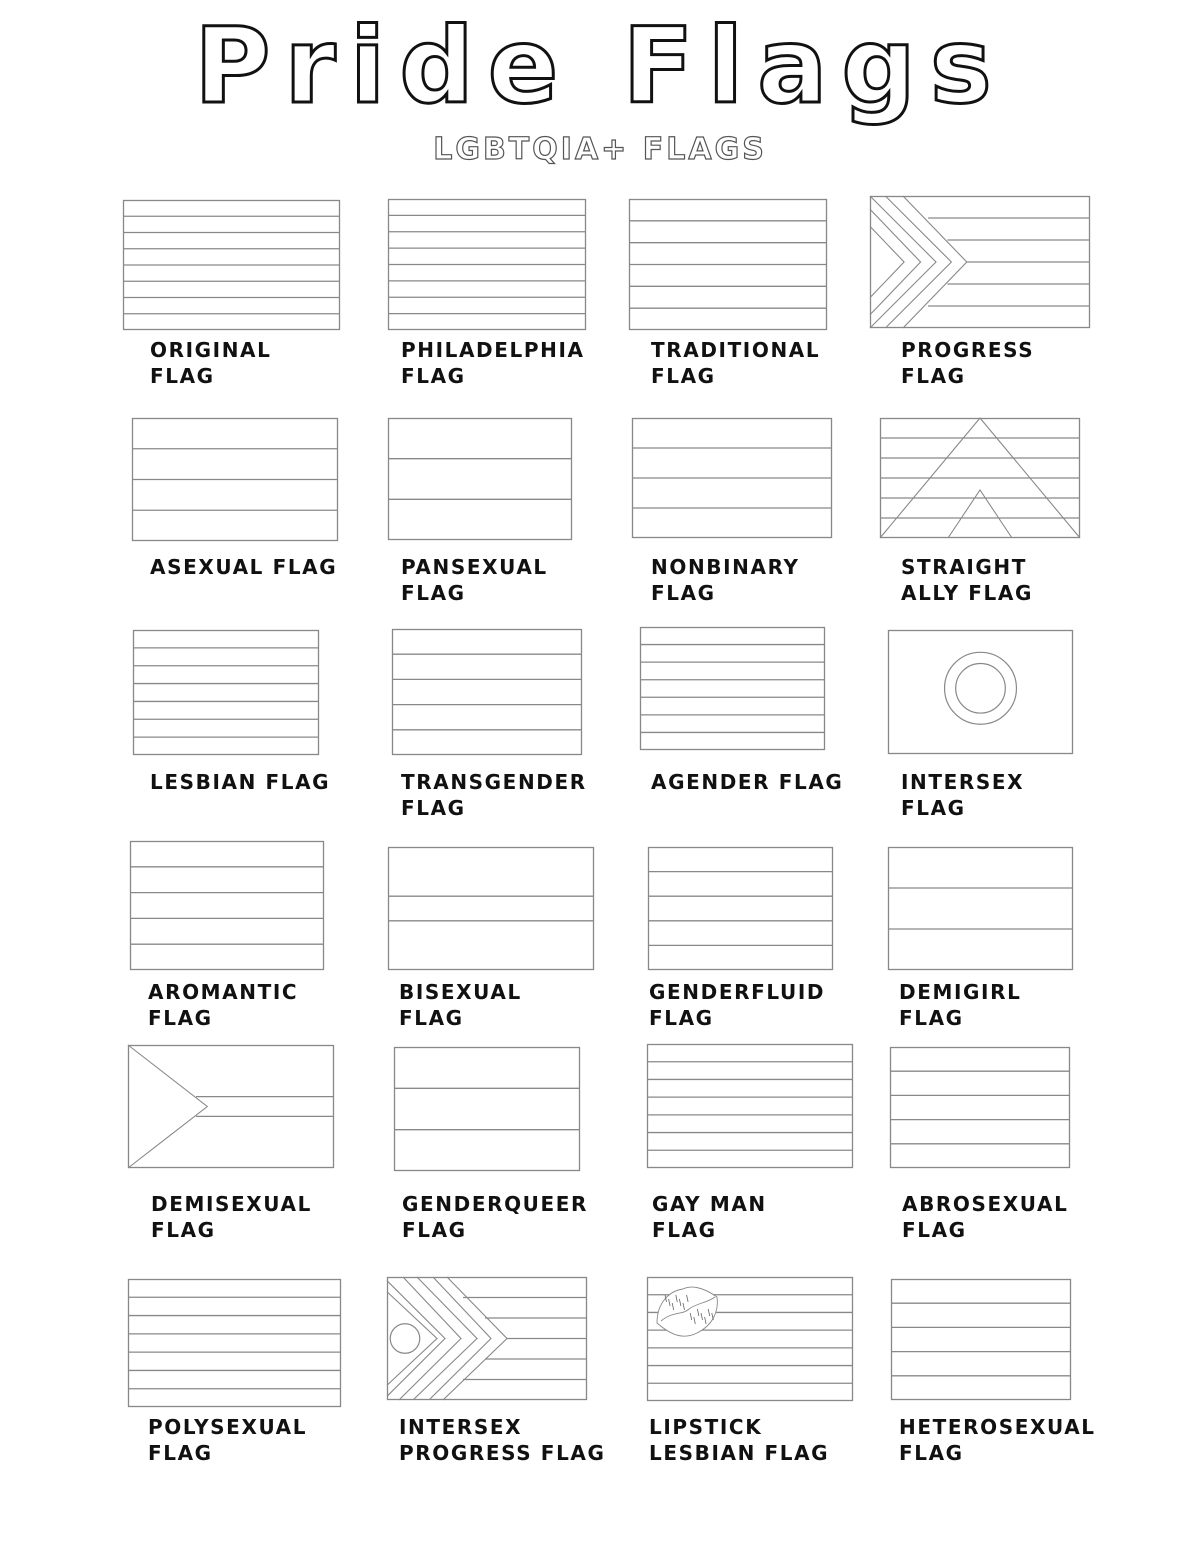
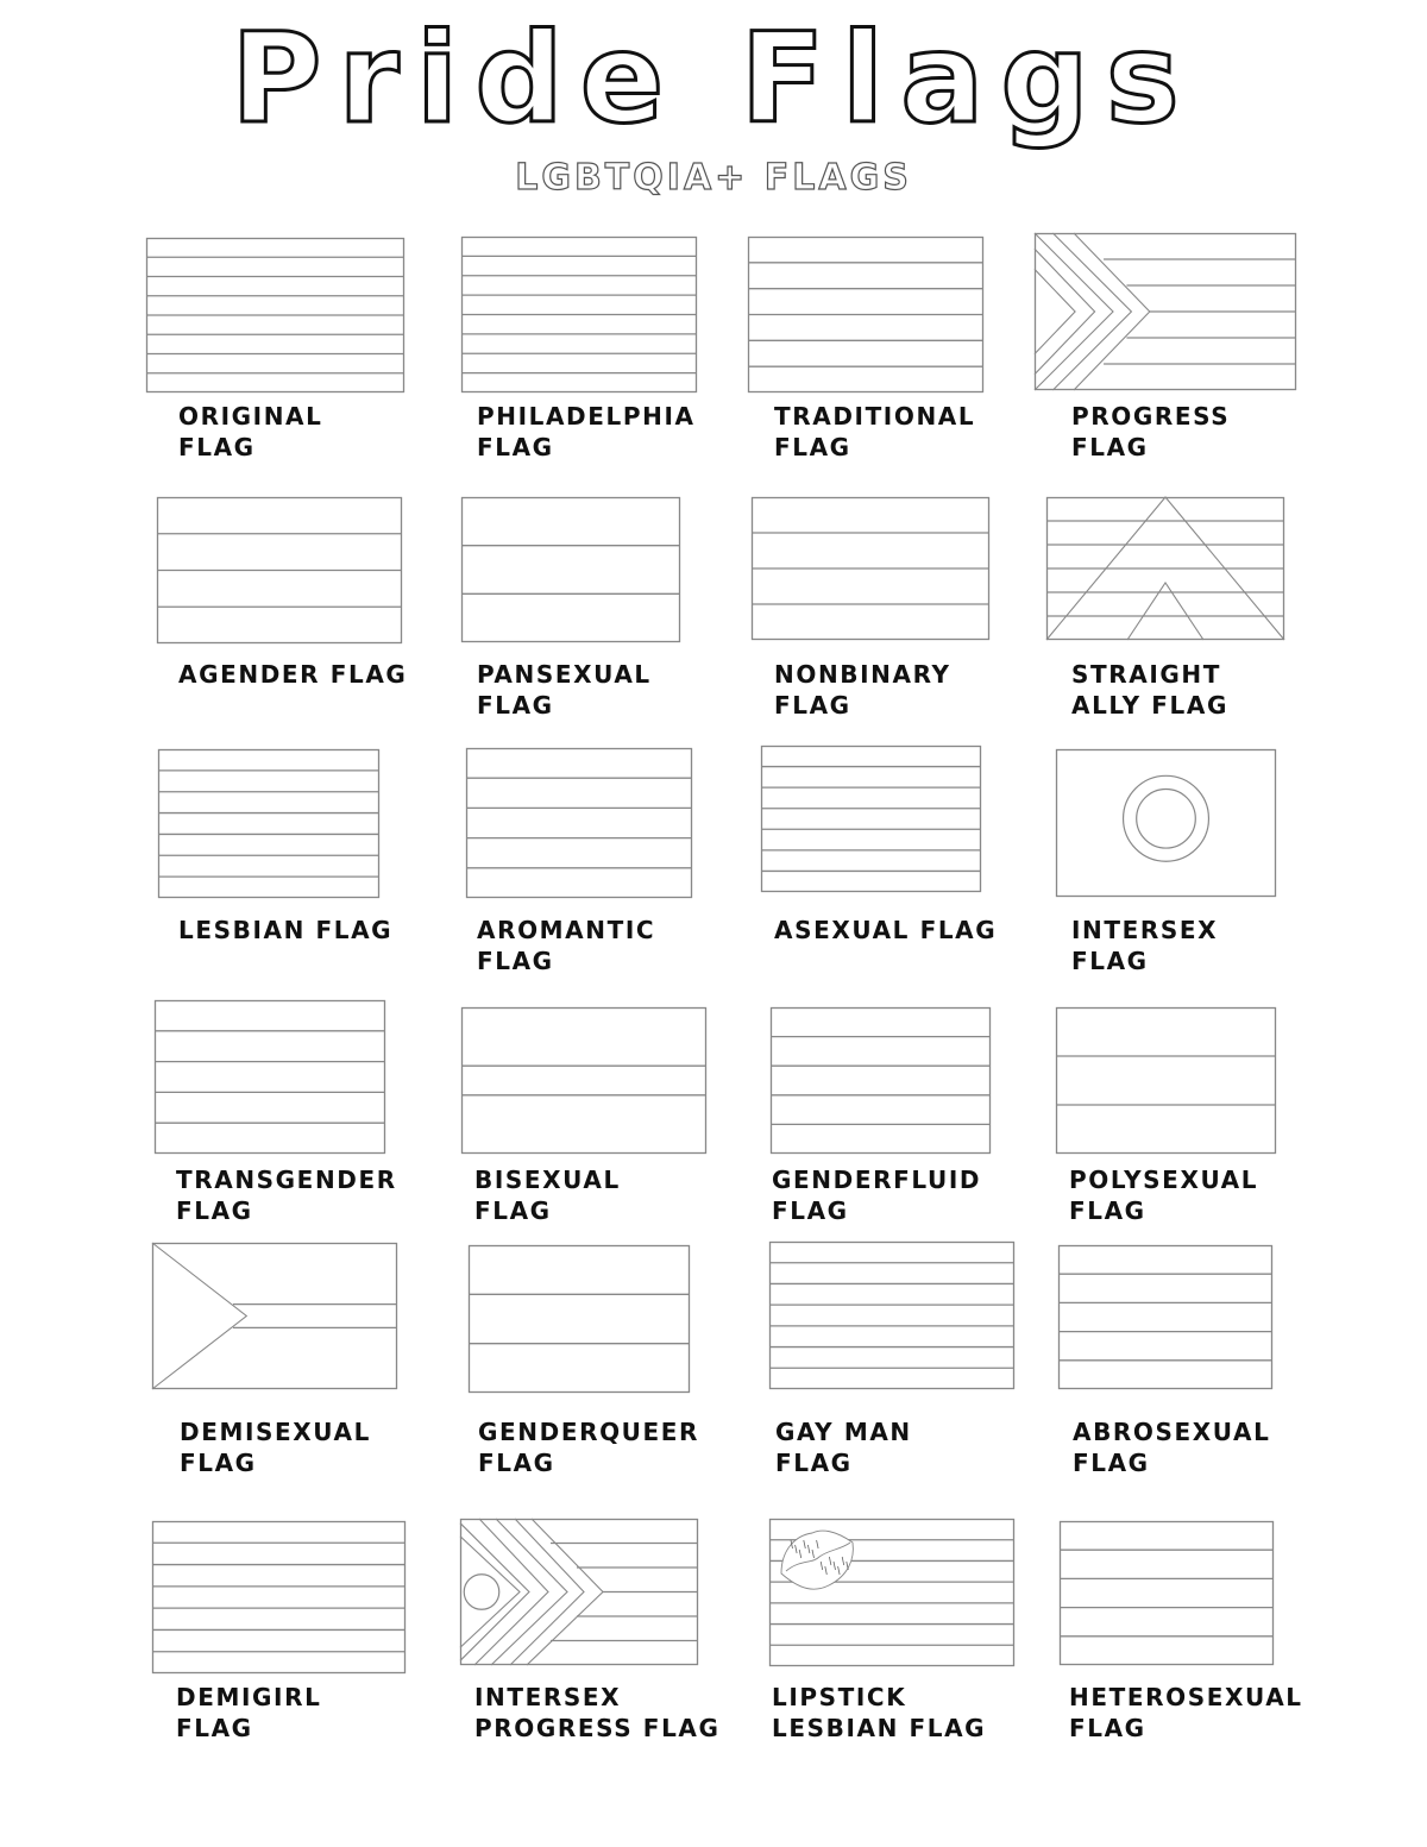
  Pride Flags
  LGBTQIA+ FLAGS
  ORIGINAL
  FLAG
  PHILADELPHIA
  FLAG
  TRADITIONAL
  FLAG
  PROGRESS
  FLAG
- ASEXUAL FLAG
+ AGENDER FLAG
  PANSEXUAL
  FLAG
  NONBINARY
  FLAG
  STRAIGHT
  ALLY FLAG
  LESBIAN FLAG
- TRANSGENDER
+ AROMANTIC
  FLAG
- AGENDER FLAG
+ ASEXUAL FLAG
  INTERSEX
  FLAG
- AROMANTIC
+ TRANSGENDER
  FLAG
  BISEXUAL
  FLAG
  GENDERFLUID
  FLAG
- DEMIGIRL
+ POLYSEXUAL
  FLAG
  DEMISEXUAL
  FLAG
  GENDERQUEER
  FLAG
  GAY MAN
  FLAG
  ABROSEXUAL
  FLAG
- POLYSEXUAL
+ DEMIGIRL
  FLAG
  INTERSEX
  PROGRESS FLAG
  LIPSTICK
  LESBIAN FLAG
  HETEROSEXUAL
  FLAG
